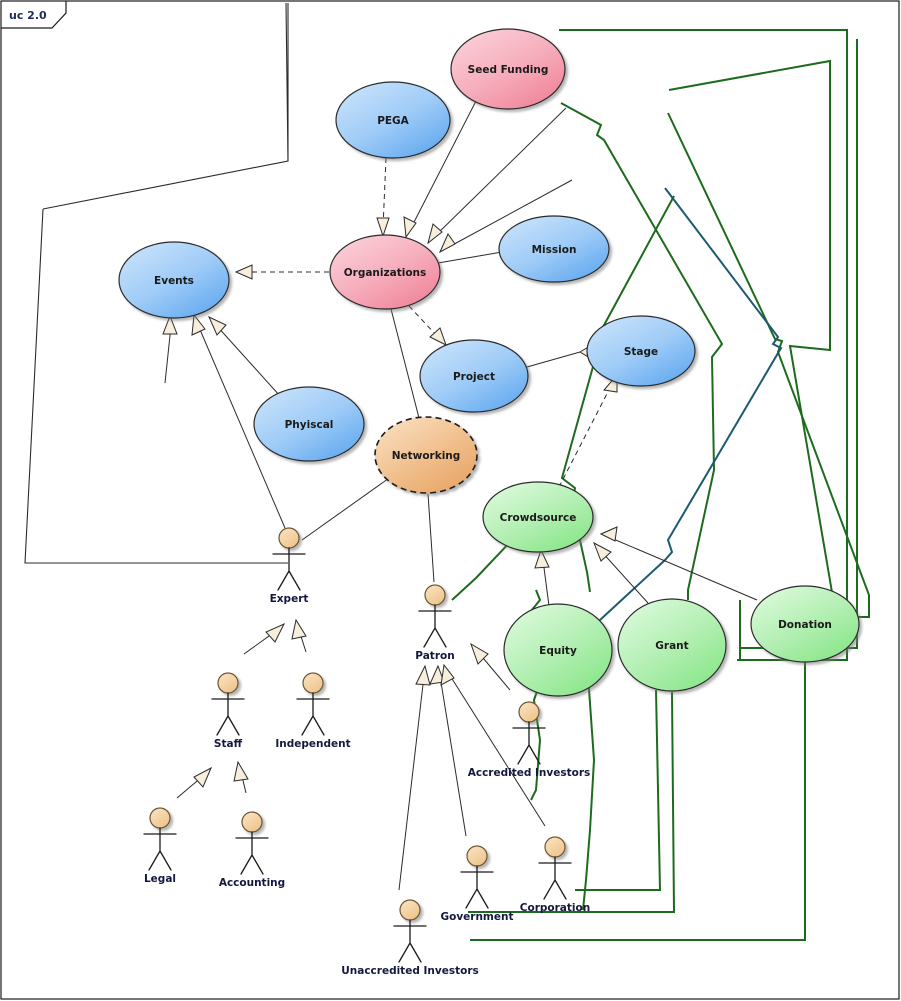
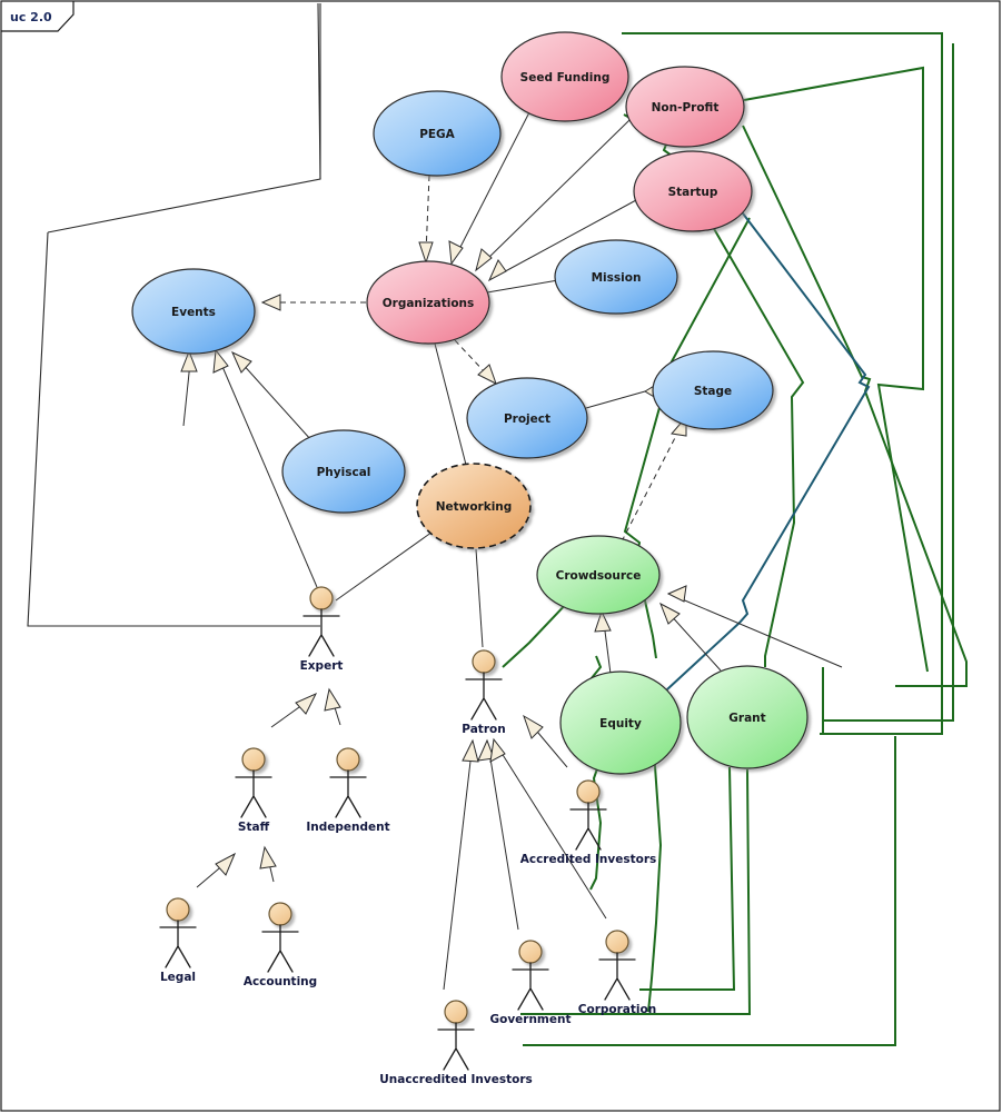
  uc 2.0
  PEGA
  Seed Funding
+ Non-Profit
+ Startup
  Organizations
  Events
  Mission
  Phyiscal
  Project
  Stage
  Networking
  Crowdsource
  Equity
  Grant
- Donation
  Expert
  Staff
  Independent
  Legal
  Accounting
  Patron
  Accredited Investors
  Government
  Corporation
  Unaccredited Investors
